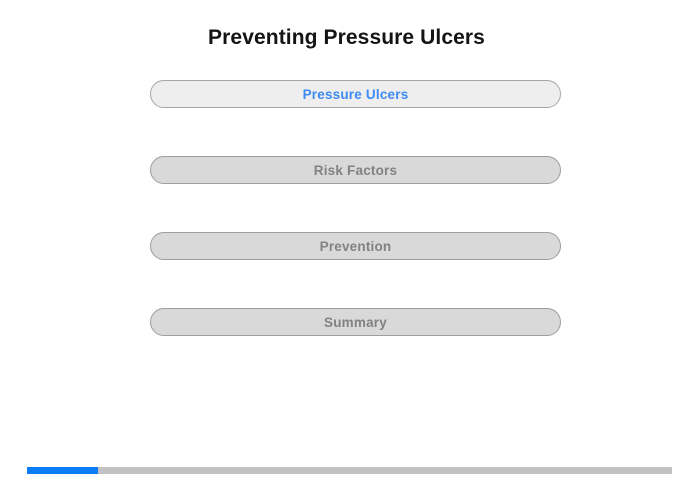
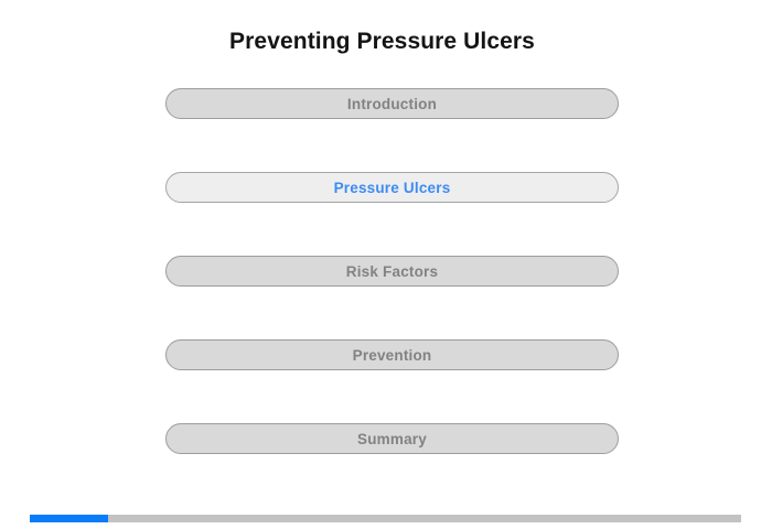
  Preventing Pressure Ulcers
+ Introduction
  Pressure Ulcers
  Risk Factors
  Prevention
  Summary
